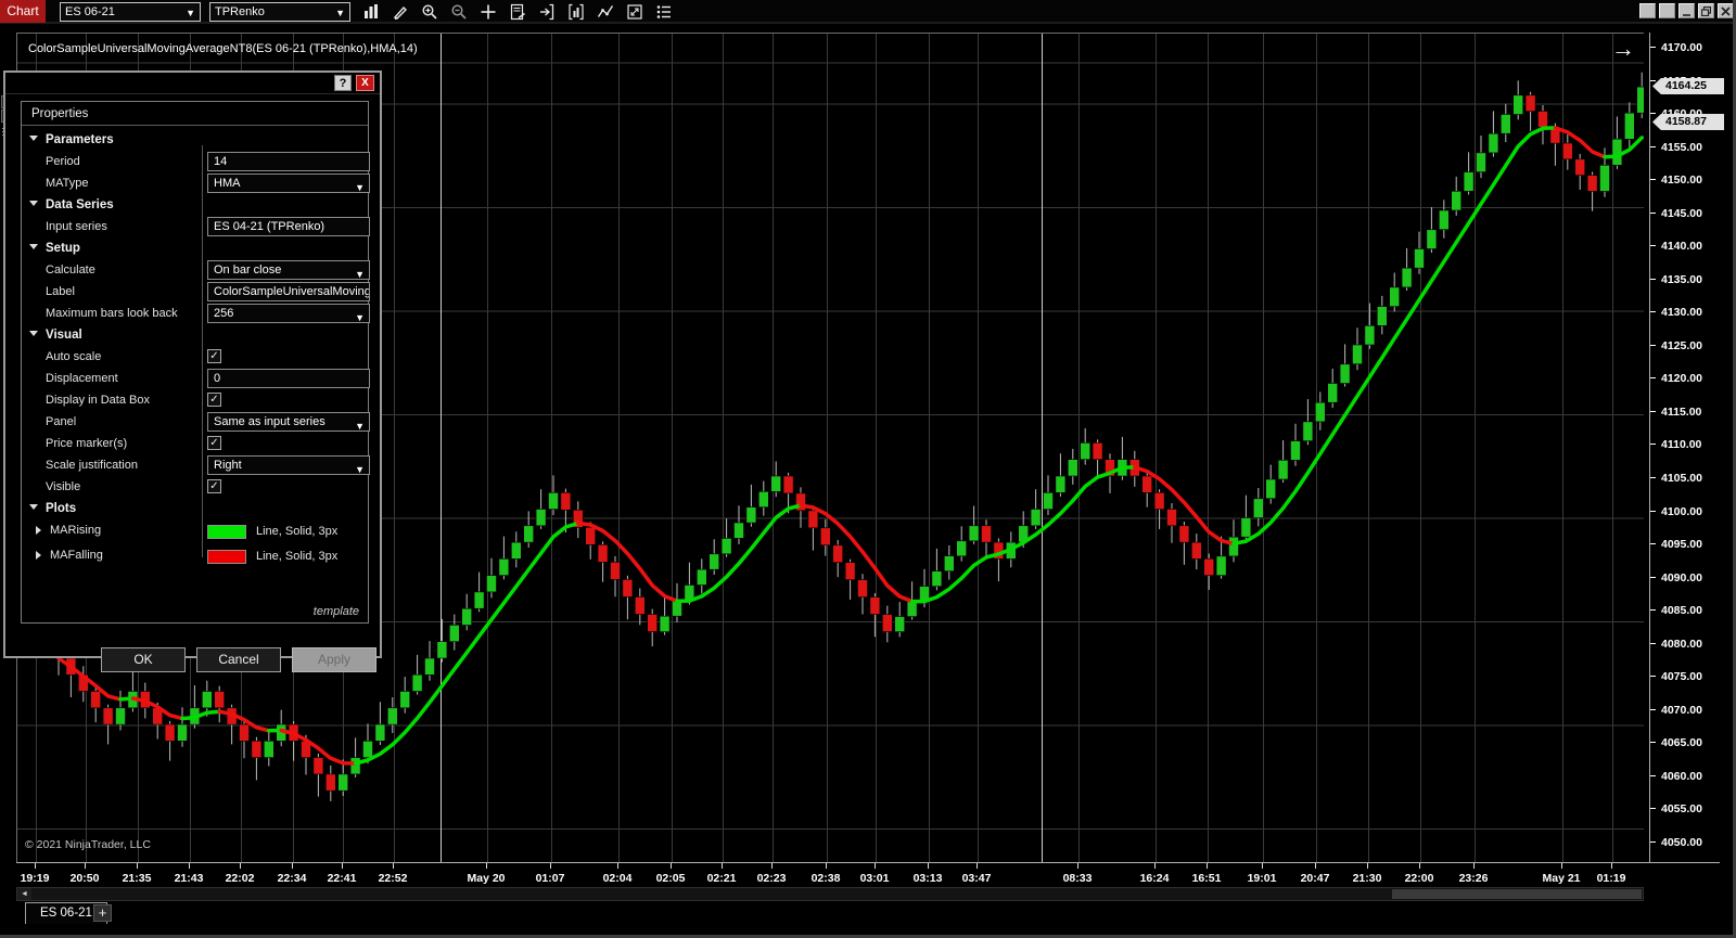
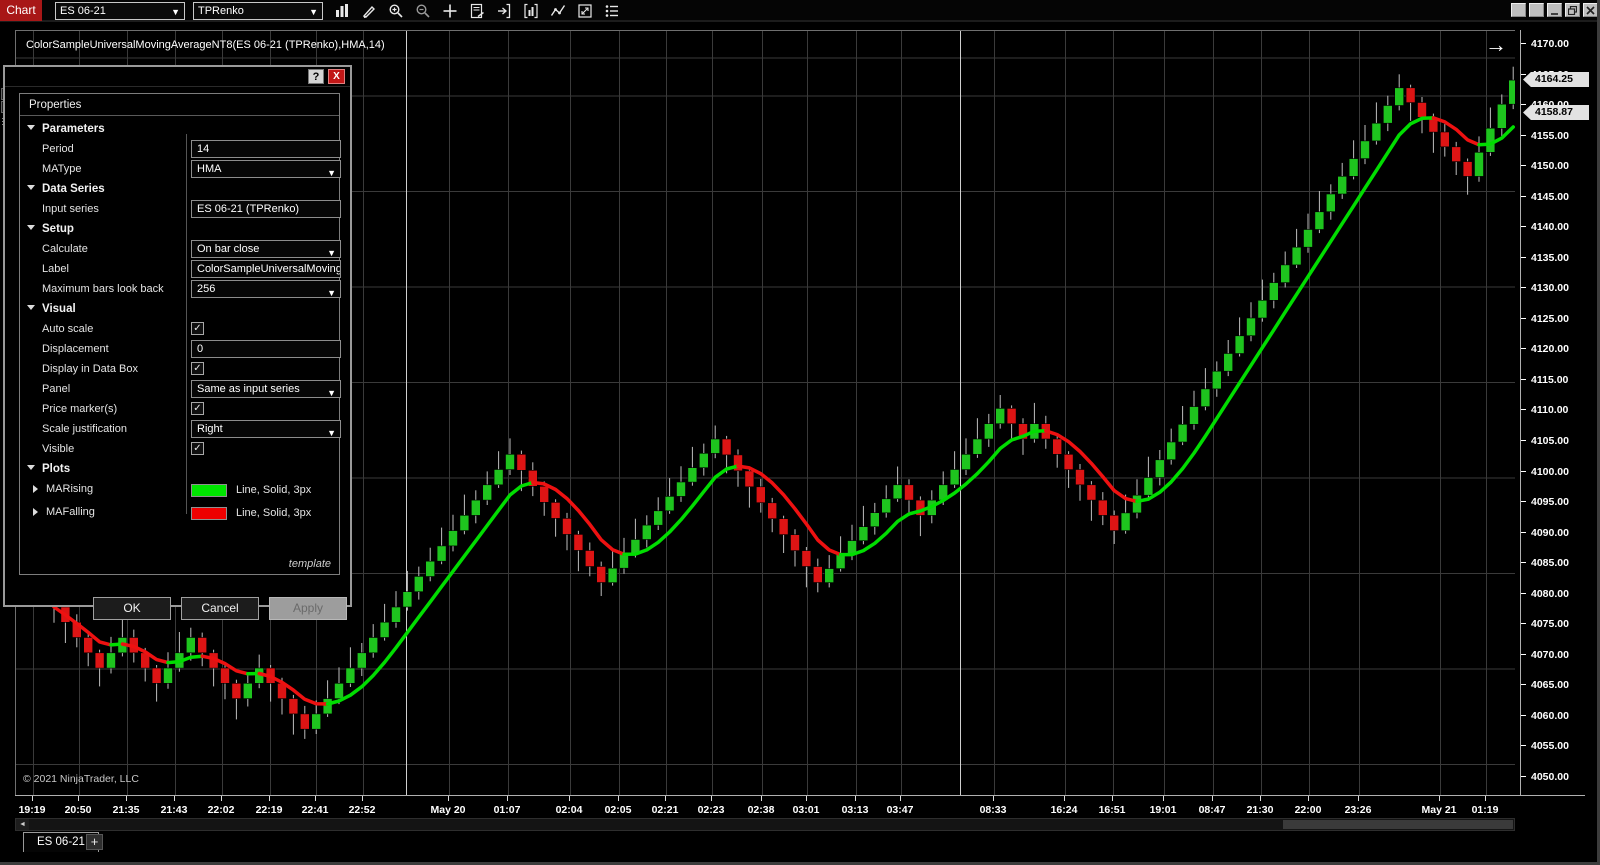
  Chart
  ES 06-21
  ▼
  TPRenko
  ▼
  ColorSampleUniversalMovingAverageNT8(ES 06-21 (TPRenko),HMA,14)
  →
  © 2021 NinjaTrader, LLC
  4170.00
  4155.00
  4150.00
  4145.00
  4140.00
  4135.00
  4130.00
  4125.00
  4120.00
  4115.00
  4110.00
  4105.00
  4100.00
  4095.00
  4090.00
  4085.00
  4080.00
  4075.00
  4070.00
  4065.00
  4060.00
  4055.00
  4050.00
  4164.25
  4158.87
  19:19
  20:50
  21:35
  21:43
  22:02
- 22:34
+ 22:19
  22:41
  22:52
  May 20
  01:07
  02:04
  02:05
  02:21
  02:23
  02:38
  03:01
  03:13
  03:47
  08:33
  16:24
  16:51
  19:01
- 20:47
+ 08:47
  21:30
  22:00
  23:26
  May 21
  01:19
  ES 06-21
  +
  ?
  X
  Properties
  Parameters
  Period
  14
  MAType
  HMA
  ▼
  Data Series
  Input series
- ES 04-21 (TPRenko)
+ ES 06-21 (TPRenko)
  Setup
  Calculate
  On bar close
  ▼
  Label
  ColorSampleUniversalMoving
  Maximum bars look back
  256
  ▼
  Visual
  Auto scale
  ✓
  Displacement
  0
  Display in Data Box
  ✓
  Panel
  Same as input series
  ▼
  Price marker(s)
  ✓
  Scale justification
  Right
  ▼
  Visible
  ✓
  Plots
  MARising
  Line, Solid, 3px
  MAFalling
  Line, Solid, 3px
  template
  OK
  Cancel
  Apply
